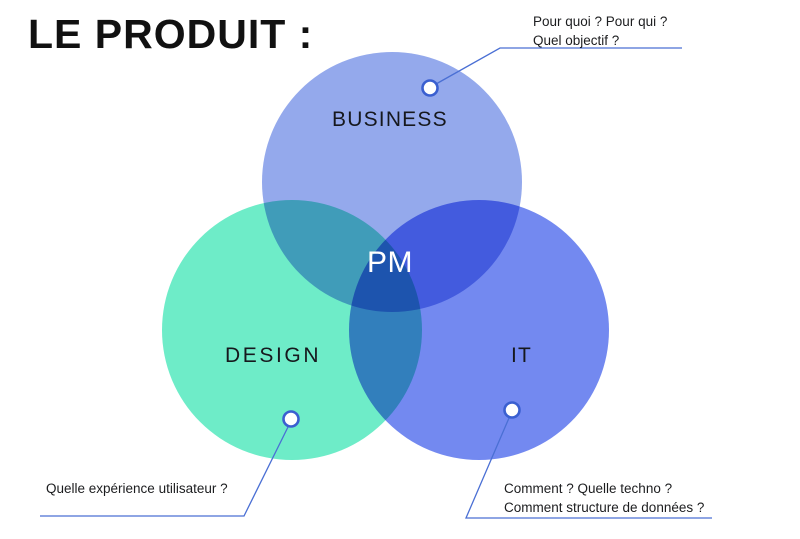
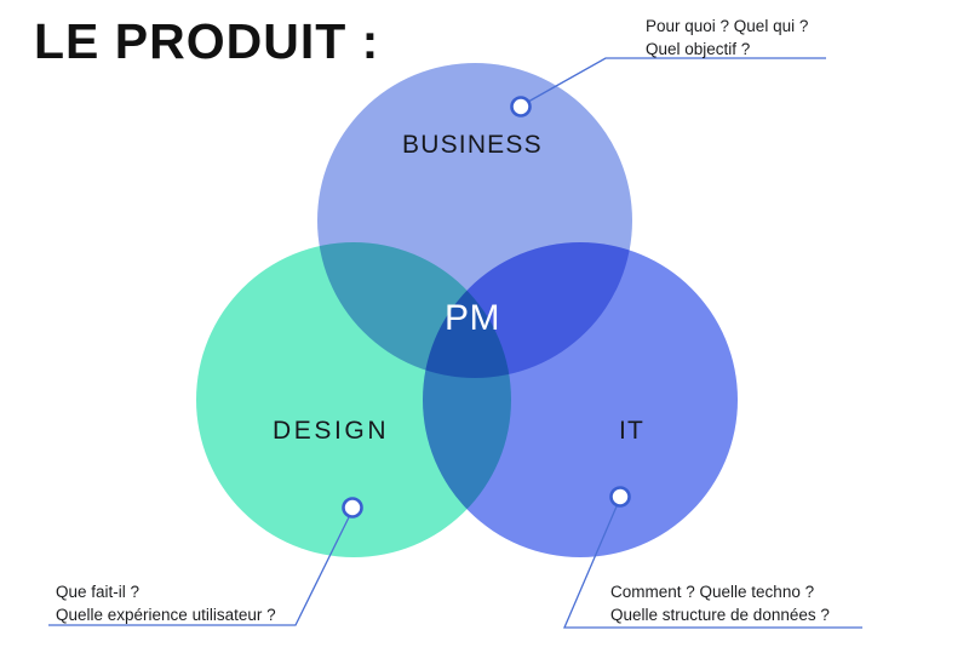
  LE PRODUIT :
  BUSINESS
  DESIGN
  IT
  PM
- Pour quoi ? Pour qui ?
+ Pour quoi ? Quel qui ?
  Quel objectif ?
+ Que fait-il ?
  Quelle expérience utilisateur ?
  Comment ? Quelle techno ?
- Comment structure de données ?
+ Quelle structure de données ?
